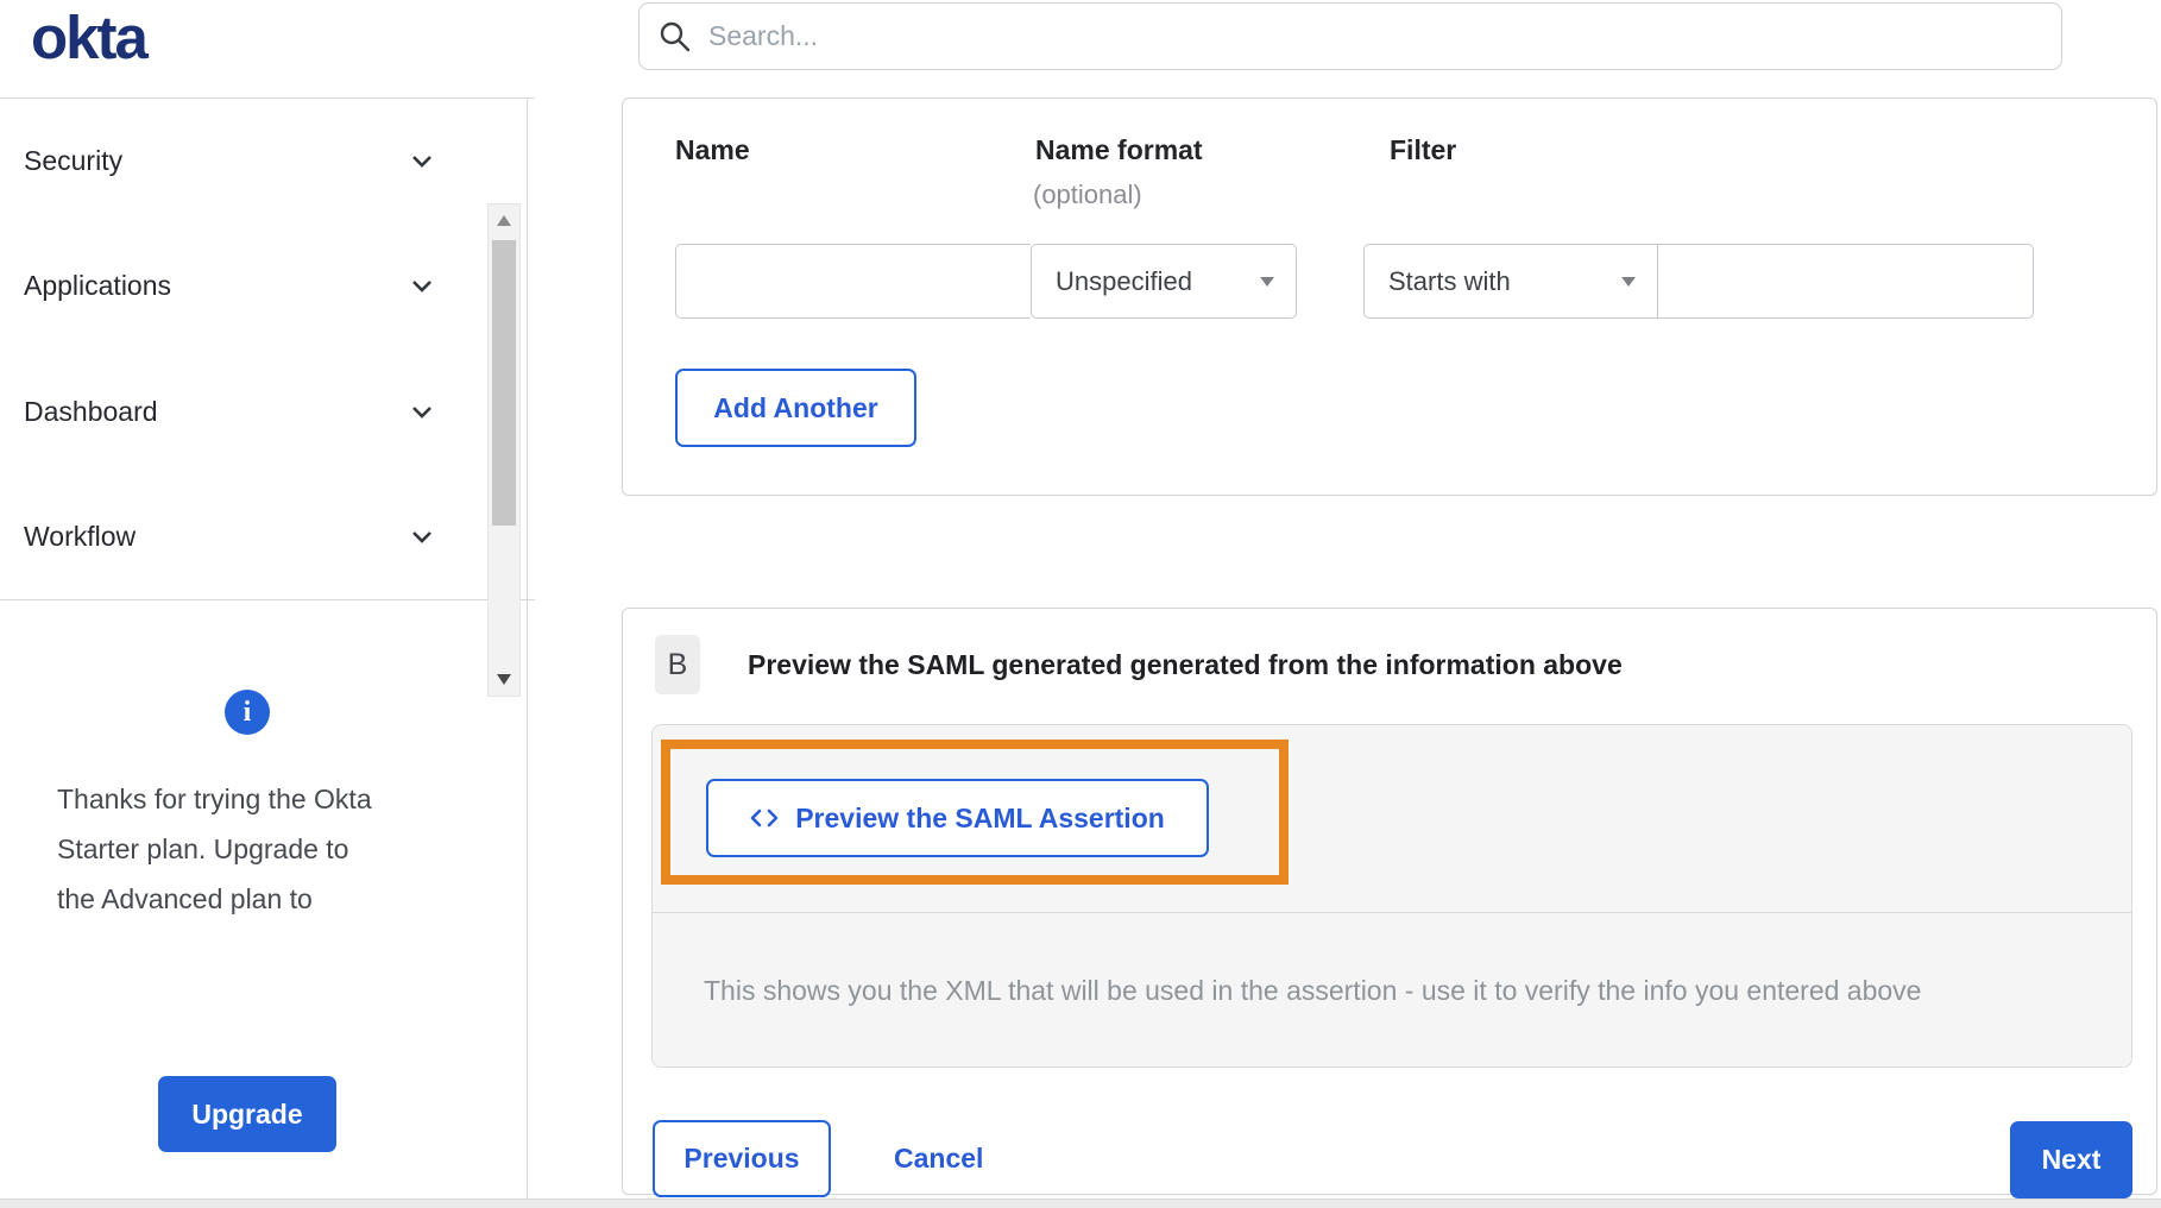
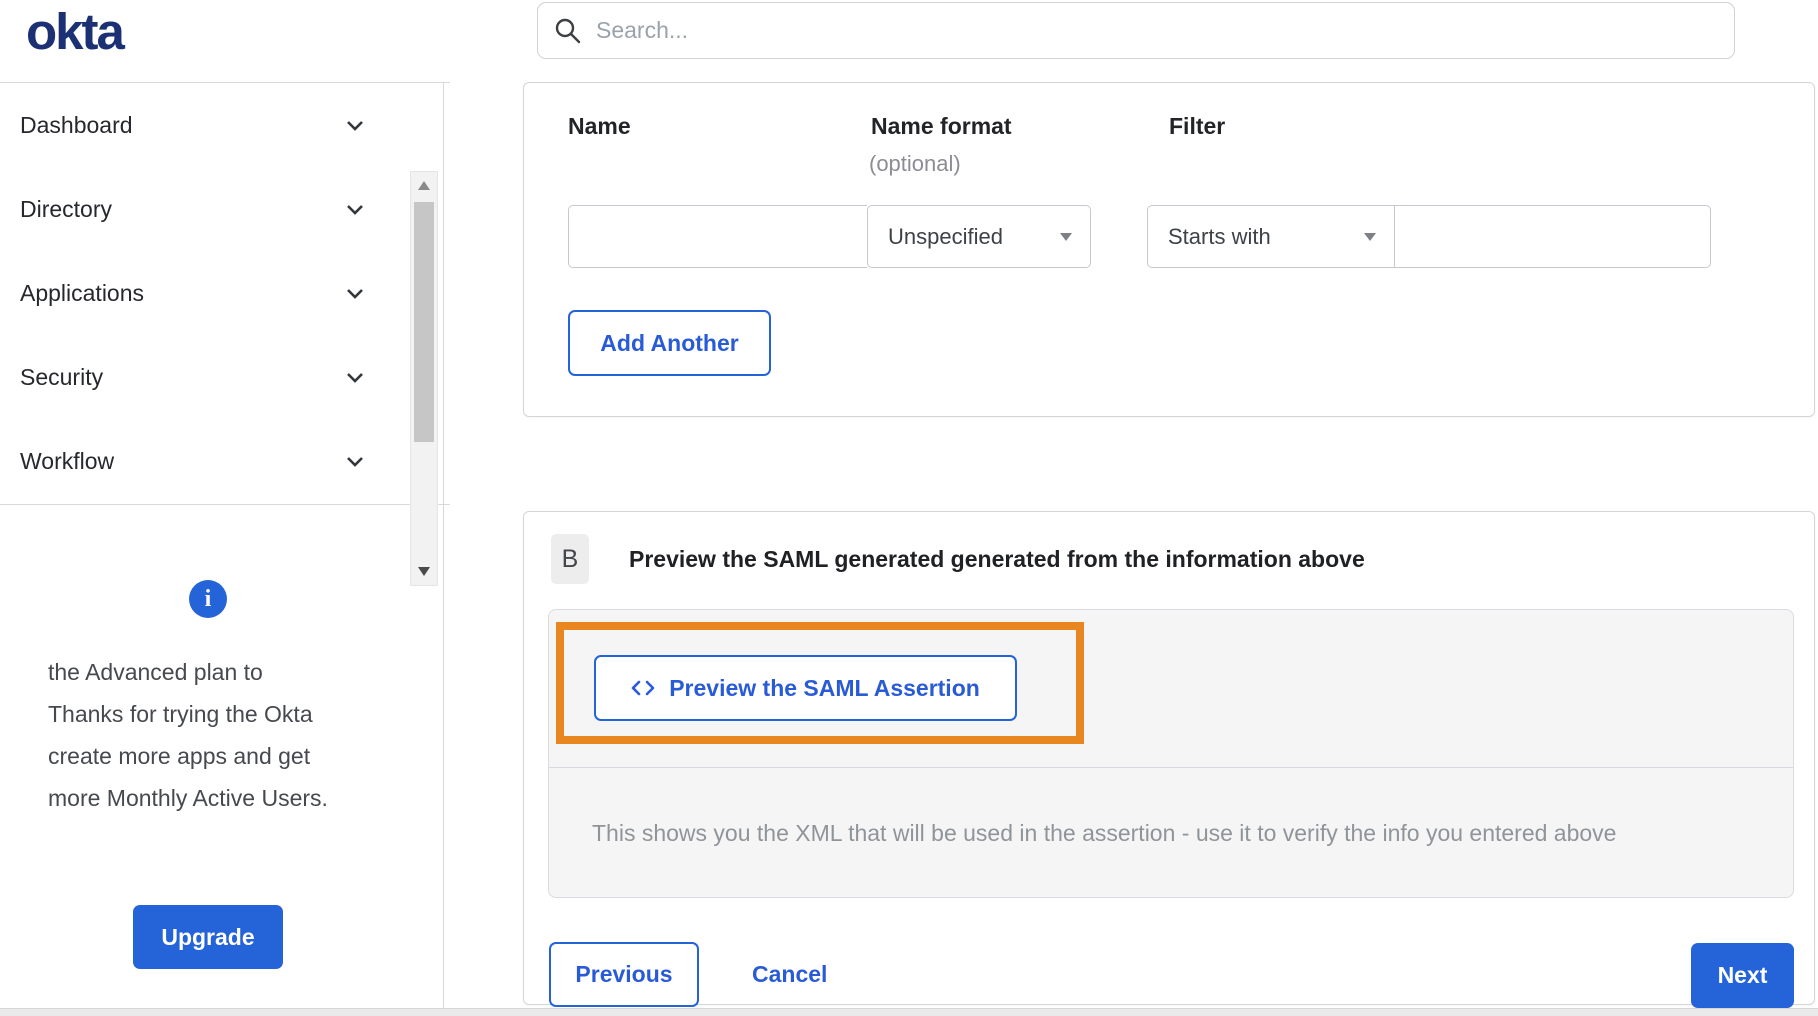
  okta
  Search...
- Security
+ Dashboard
+ Directory
  Applications
- Dashboard
+ Security
  Workflow
  i
- Thanks for trying the Okta
+ the Advanced plan to
- Starter plan. Upgrade to
- the Advanced plan to
+ Thanks for trying the Okta
+ create more apps and get
+ more Monthly Active Users.
  Upgrade
  Name
  Name format
  (optional)
  Filter
  Unspecified
  Starts with
  Add Another
  B
  Preview the SAML generated generated from the information above
  Preview the SAML Assertion
  This shows you the XML that will be used in the assertion - use it to verify the info you entered above
  Previous
  Cancel
  Next
